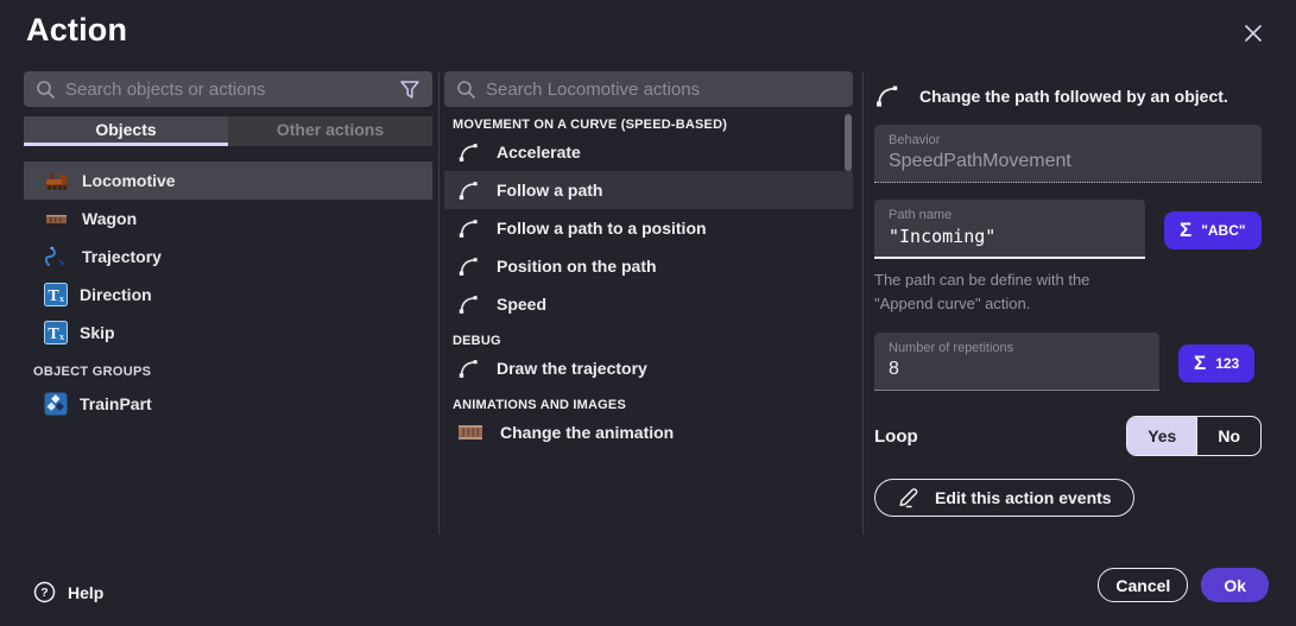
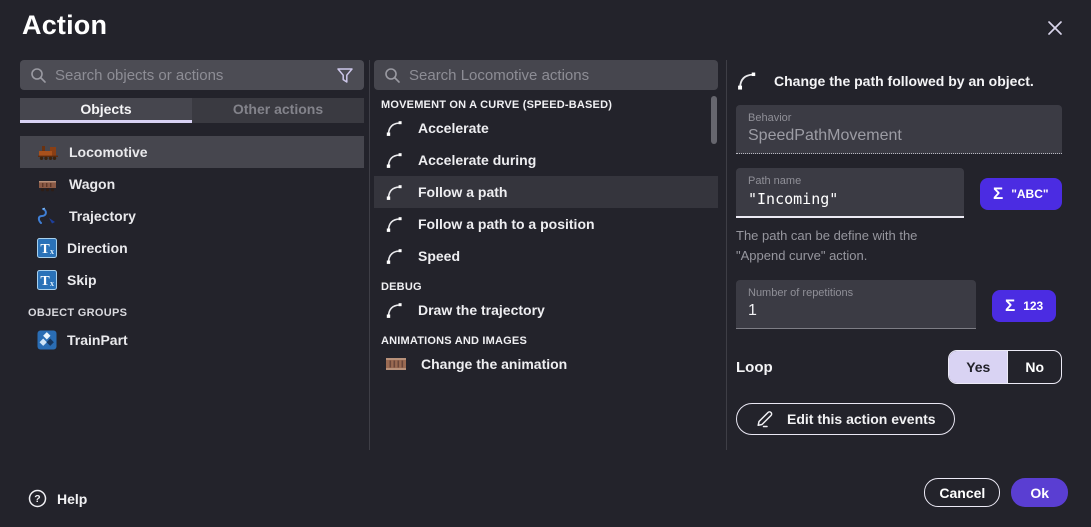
  Action
  Search objects or actions
  Objects
  Other actions
  Locomotive
  Wagon
  Trajectory
  T
  x
  Direction
  T
  x
  Skip
  OBJECT GROUPS
  TrainPart
  Search Locomotive actions
  MOVEMENT ON A CURVE (SPEED-BASED)
  Accelerate
+ Accelerate during
  Follow a path
  Follow a path to a position
- Position on the path
  Speed
  DEBUG
  Draw the trajectory
  ANIMATIONS AND IMAGES
  Change the animation
  Change the path followed by an object.
  Behavior
  SpeedPathMovement
  Path name
  "Incoming"
  Σ
  "ABC"
  The path can be define with the
  "Append curve" action.
  Number of repetitions
- 8
+ 1
  Σ
  123
  Loop
  Yes
  No
  Edit this action events
  ?
  Help
  Cancel
  Ok
